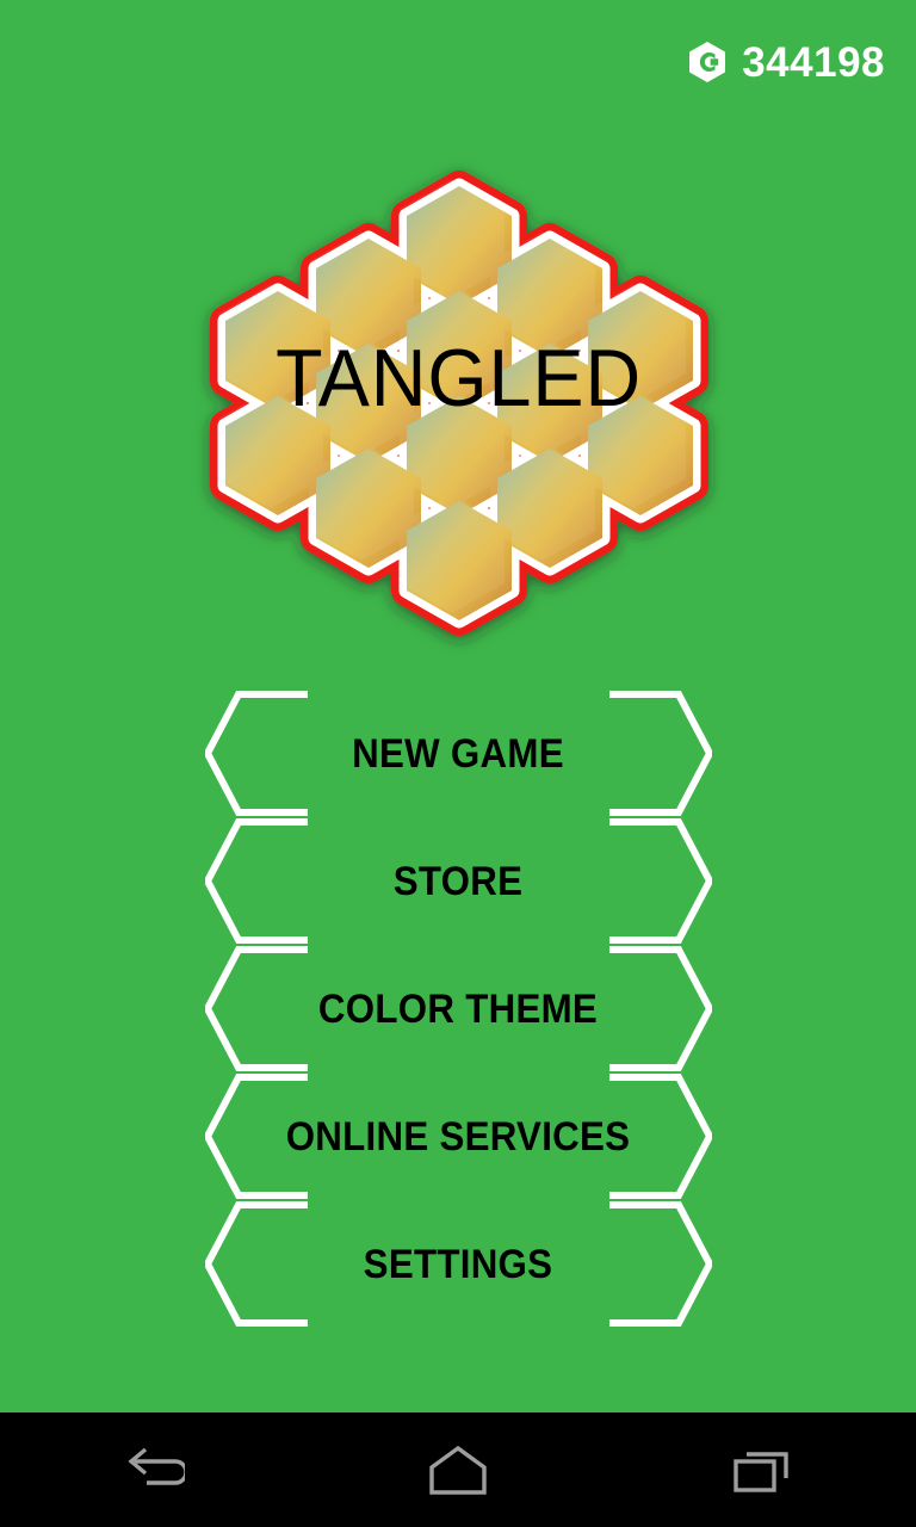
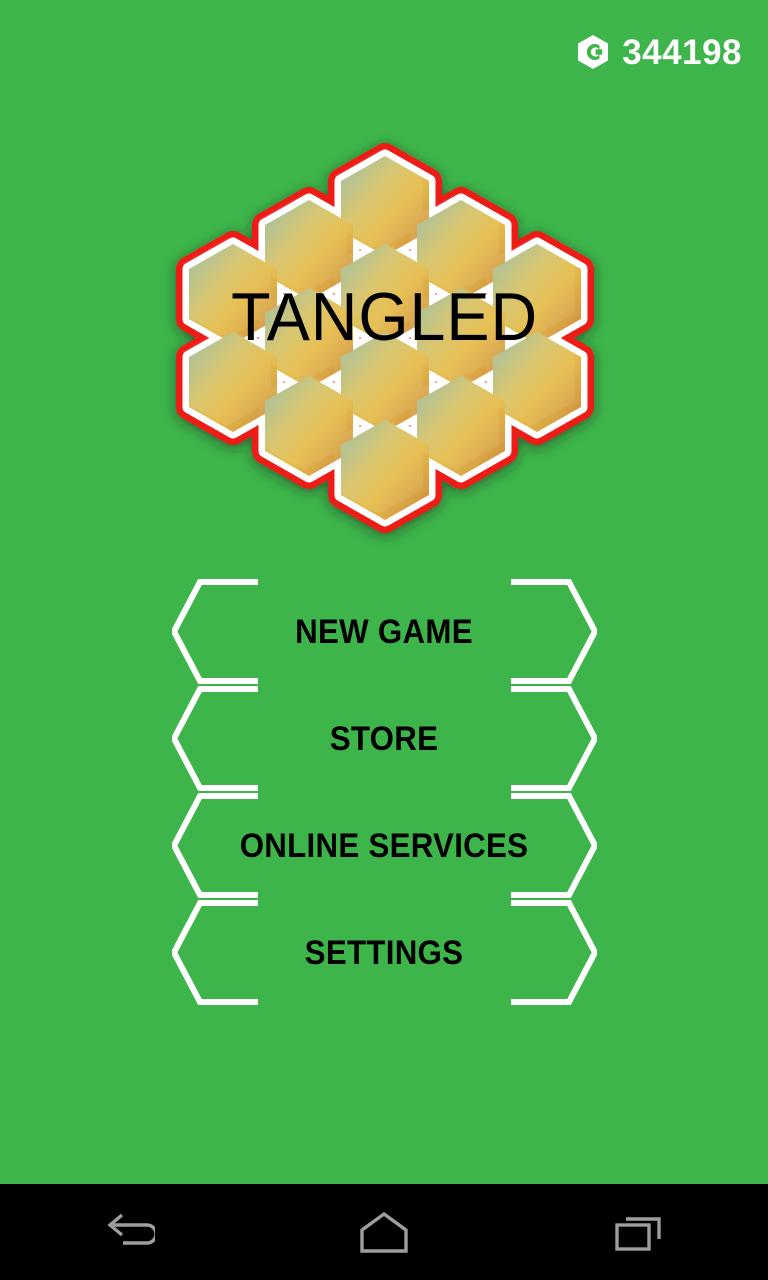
  344198
  TANGLED
  NEW GAME
  STORE
- COLOR THEME
  ONLINE SERVICE
  SETTINGS
